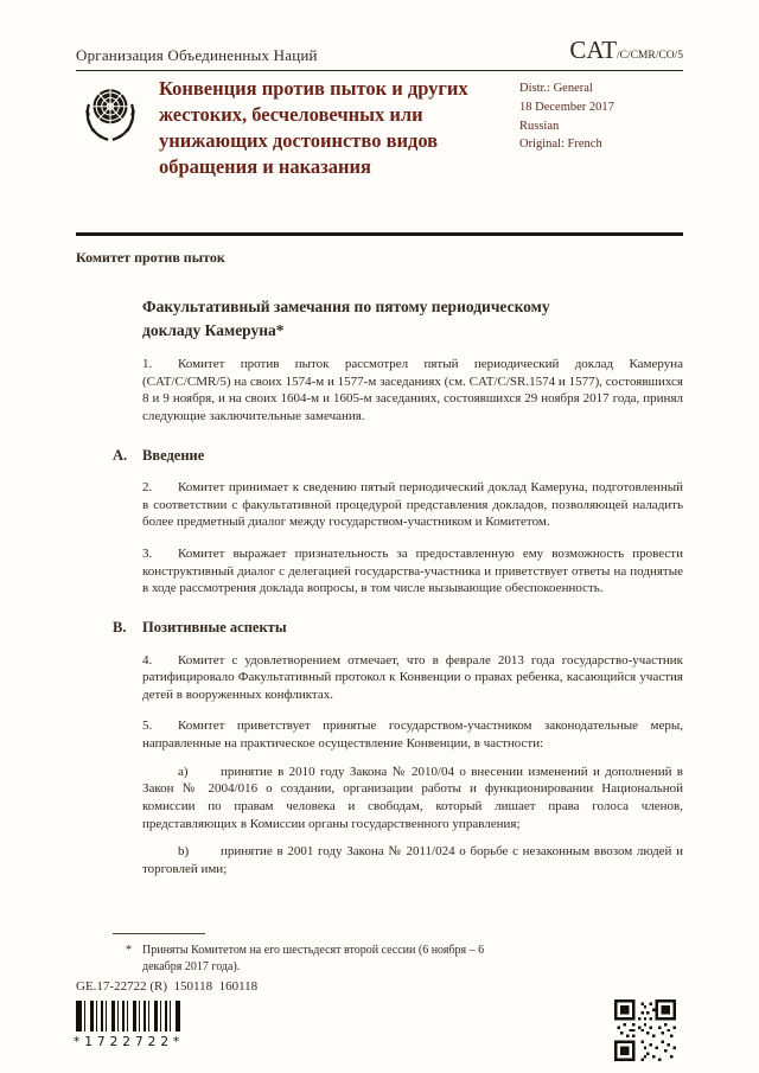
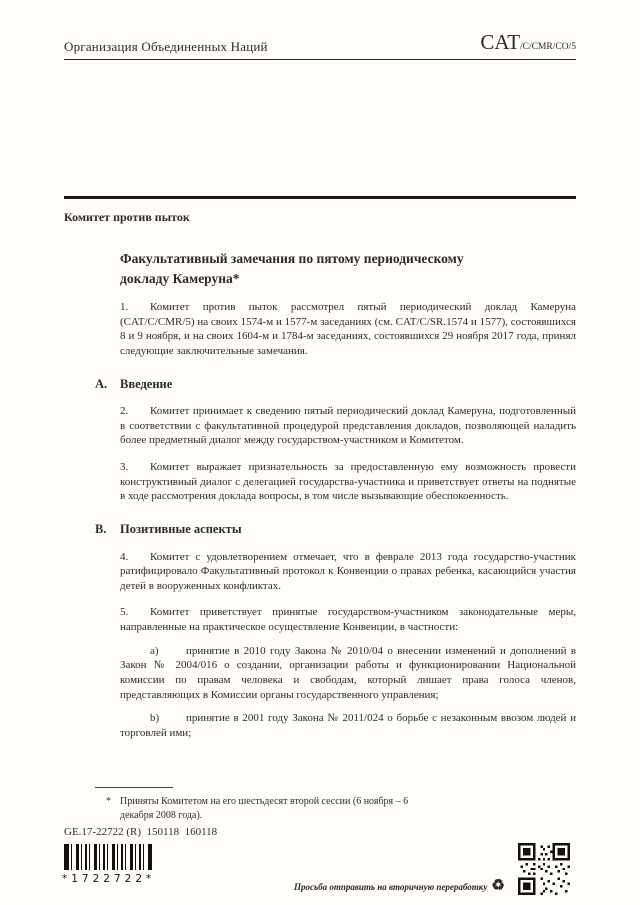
  Организация Объединенных Наций
  CAT/C/CMR/CO/5
- Конвенция против пыток и других жестоких, бесчеловечных или унижающих достоинство видов обращения и наказания
- Distr.: General
- 18 December 2017
- Russian
- Original: French
  Комитет против пыток
  Факультативный замечания по пятому периодическому докладу Камеруна*
- 1. Комитет против пыток рассмотрел пятый периодический доклад Камеруна (CAT/C/CMR/5) на своих 1574-м и 1577-м заседаниях (см. CAT/C/SR.1574 и 1577), состоявшихся 8 и 9 ноября, и на своих 1604-м и 1605-м заседаниях, состоявшихся 29 ноября 2017 года, принял следующие заключительные замечания.
+ 1. Комитет против пыток рассмотрел пятый периодический доклад Камеруна (CAT/C/CMR/5) на своих 1574-м и 1577-м заседаниях (см. CAT/C/SR.1574 и 1577), состоявшихся 8 и 9 ноября, и на своих 1604-м и 1784-м заседаниях, состоявшихся 29 ноября 2017 года, принял следующие заключительные замечания.
  A. Введение
  2. Комитет принимает к сведению пятый периодический доклад Камеруна, подготовленный в соответствии с факультативной процедурой представления докладов, позволяющей наладить более предметный диалог между государством-участником и Комитетом.
  3. Комитет выражает признательность за предоставленную ему возможность провести конструктивный диалог с делегацией государства-участника и приветствует ответы на поднятые в ходе рассмотрения доклада вопросы, в том числе вызывающие обеспокоенность.
  B. Позитивные аспекты
  4. Комитет с удовлетворением отмечает, что в феврале 2013 года государство-участник ратифицировало Факультативный протокол к Конвенции о правах ребенка, касающийся участия детей в вооруженных конфликтах.
  5. Комитет приветствует принятые государством-участником законодательные меры, направленные на практическое осуществление Конвенции, в частности:
  a) принятие в 2010 году Закона № 2010/04 о внесении изменений и дополнений в Закон № 2004/016 о создании, организации работы и функционировании Национальной комиссии по правам человека и свободам, который лишает права голоса членов, представляющих в Комиссии органы государственного управления;
  b) принятие в 2001 году Закона № 2011/024 о борьбе с незаконным ввозом людей и торговлей ими;
  *
- Приняты Комитетом на его шестьдесят второй сессии (6 ноября – 6 декабря 2017 года).
+ Приняты Комитетом на его шестьдесят второй сессии (6 ноября – 6 декабря 2008 года).
  GE.17-22722 (R) 150118 160118
  *1722722*
+ Просьба отправить на вторичную переработку
+ ♻
